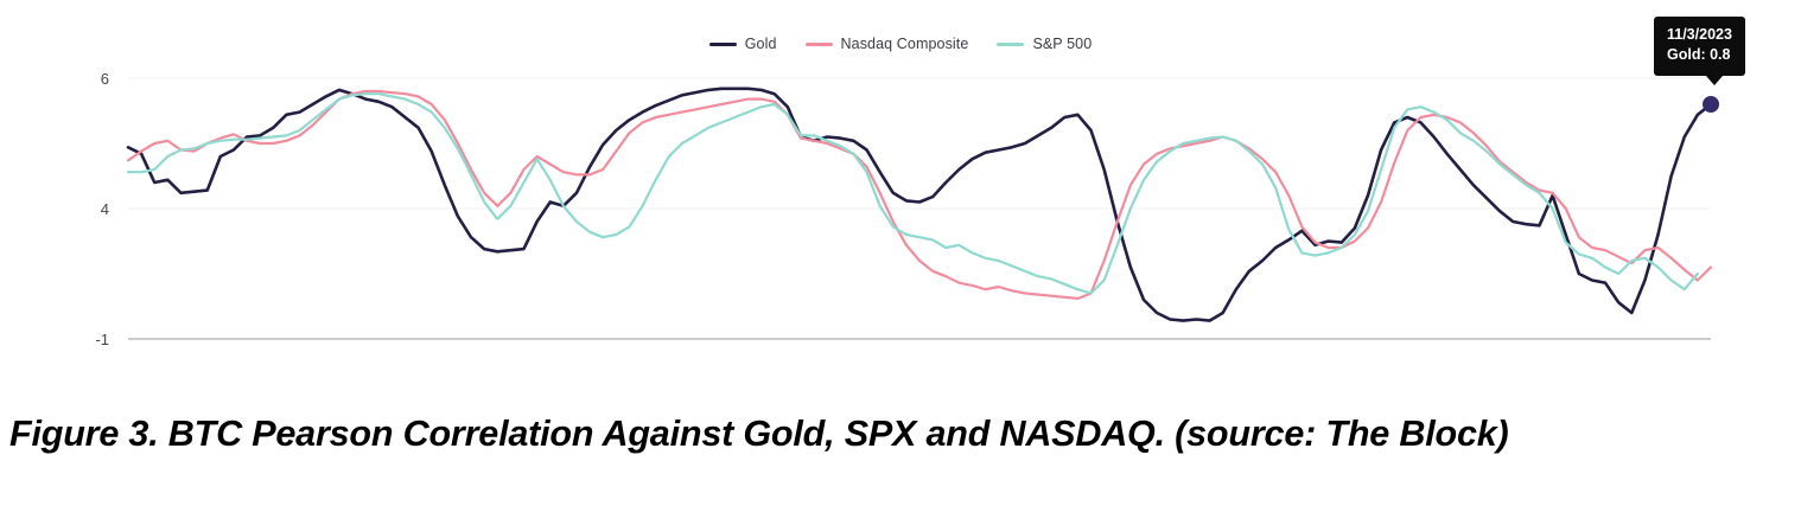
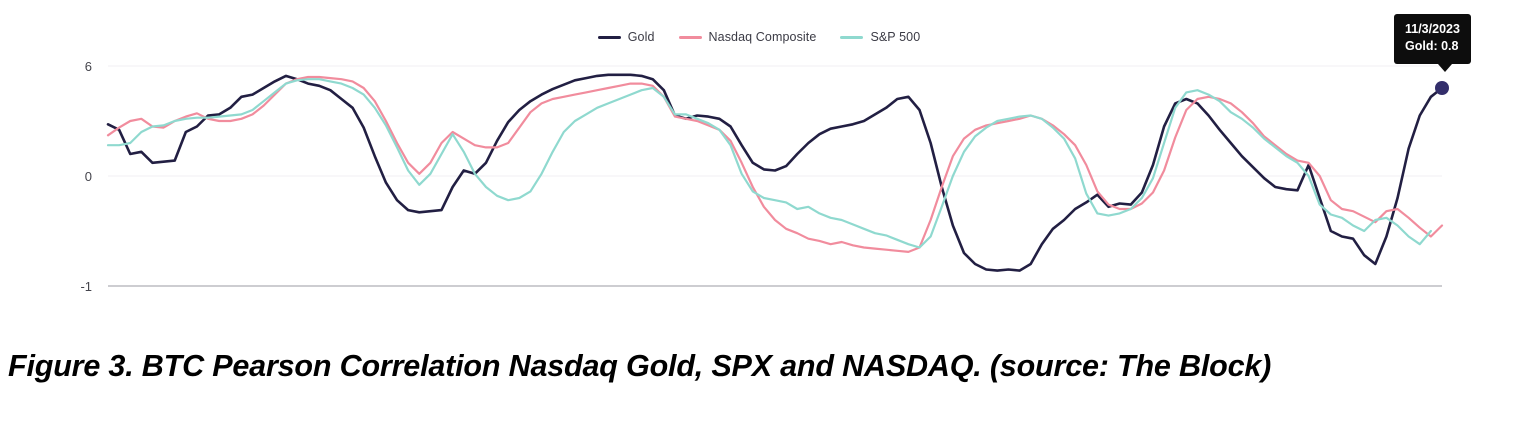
  6
- 4
+ 0
  -1
  Gold
  Nasdaq Composite
  S&P 500
  11/3/2023
  Gold: 0.8
- Figure 3. BTC Pearson Correlation Against Gold, SPX and NASDAQ. (source: The Block)
+ Figure 3. BTC Pearson Correlation Nasdaq Gold, SPX and NASDAQ. (source: The Block)
